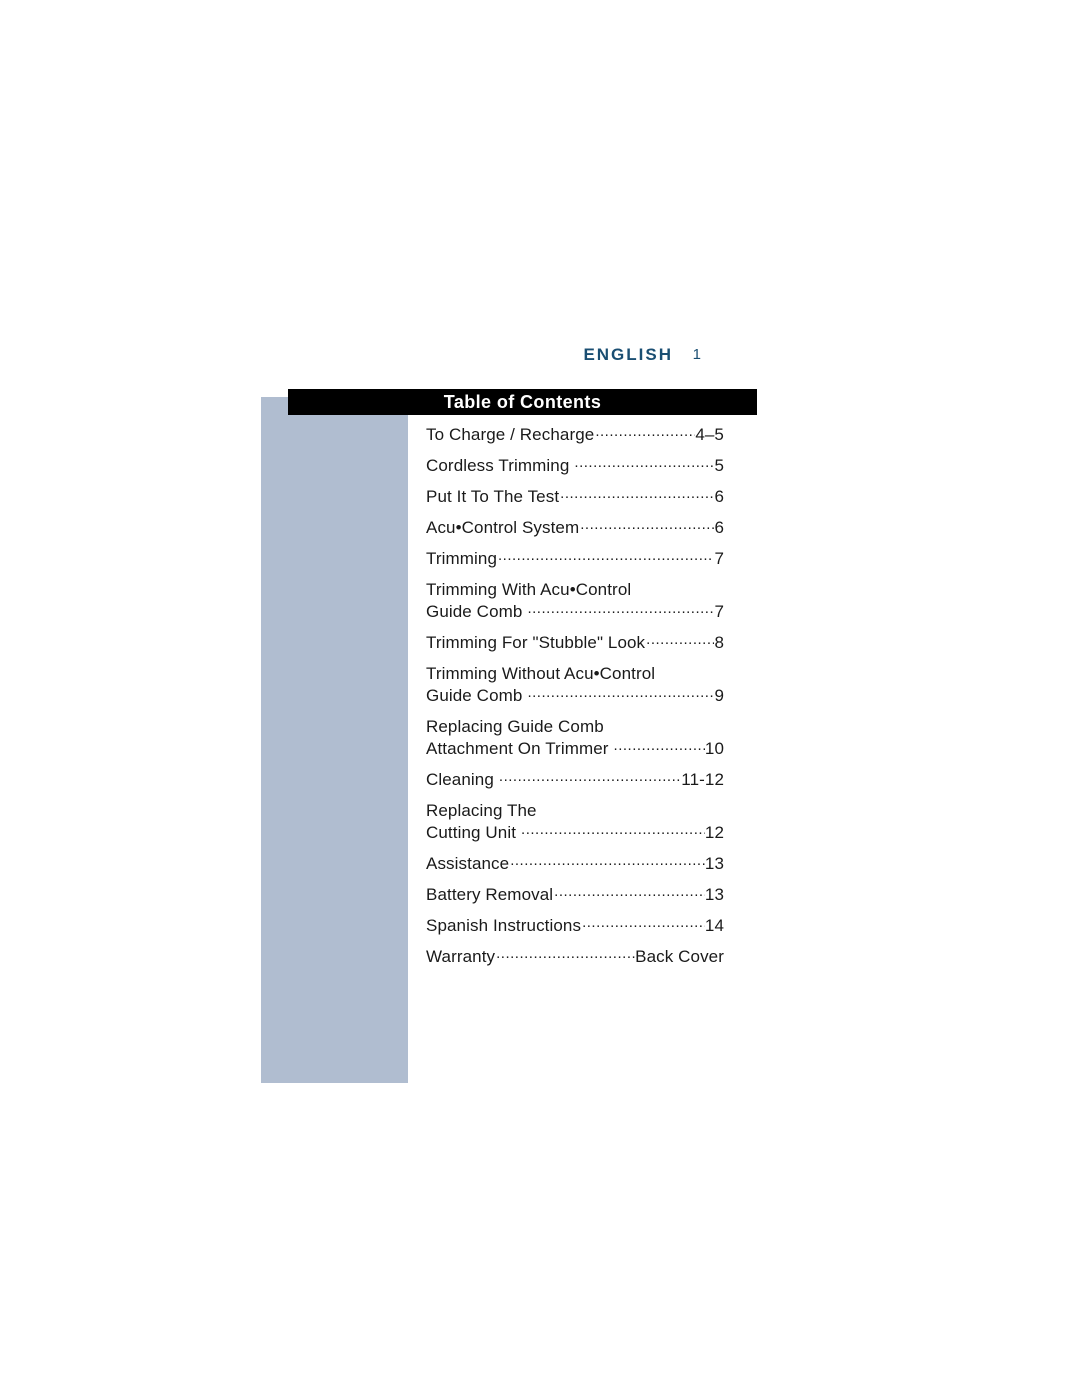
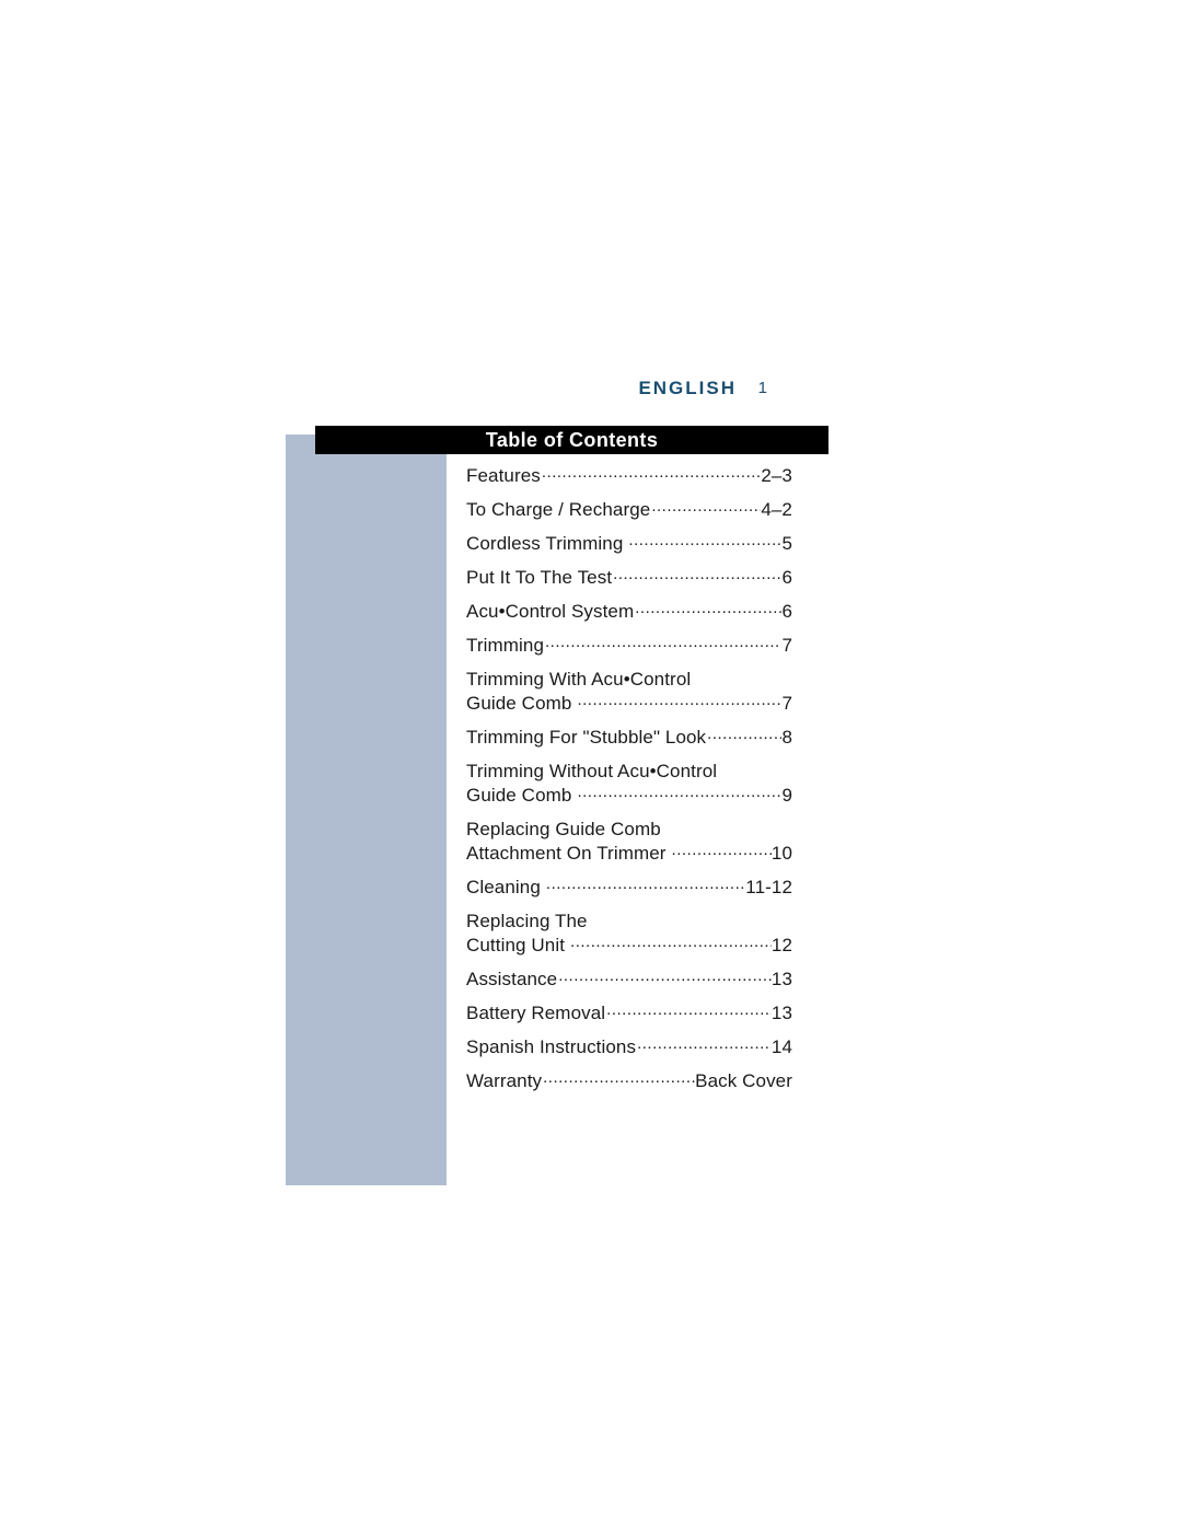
  ENGLISH
  1
  Table of Contents
+ Features
+ 2–3
  To Charge / Recharge
- 4–5
+ 4–2
  Cordless Trimming
  5
  Put It To The Test
  6
  Acu•Control System
  6
  Trimming
  7
  Trimming With Acu•Control
  Guide Comb
  7
  Trimming For "Stubble" Look
  8
  Trimming Without Acu•Control
  Guide Comb
  9
  Replacing Guide Comb
  Attachment On Trimmer
  10
  Cleaning
  11-12
  Replacing The
  Cutting Unit
  12
  Assistance
  13
  Battery Removal
  13
  Spanish Instructions
  14
  Warranty
  Back Cover
